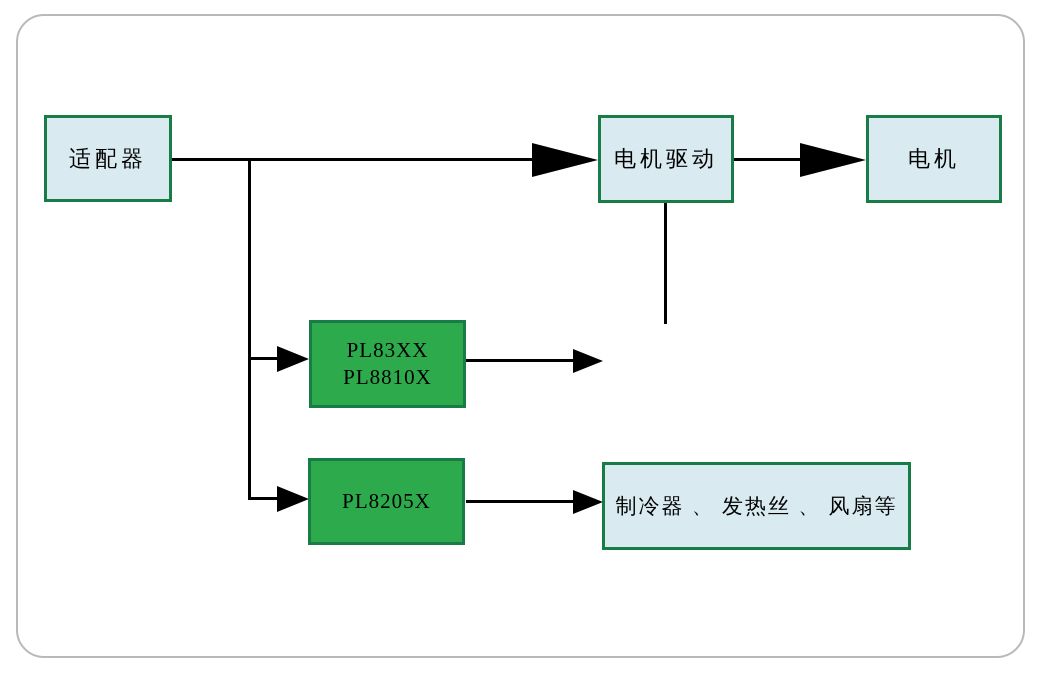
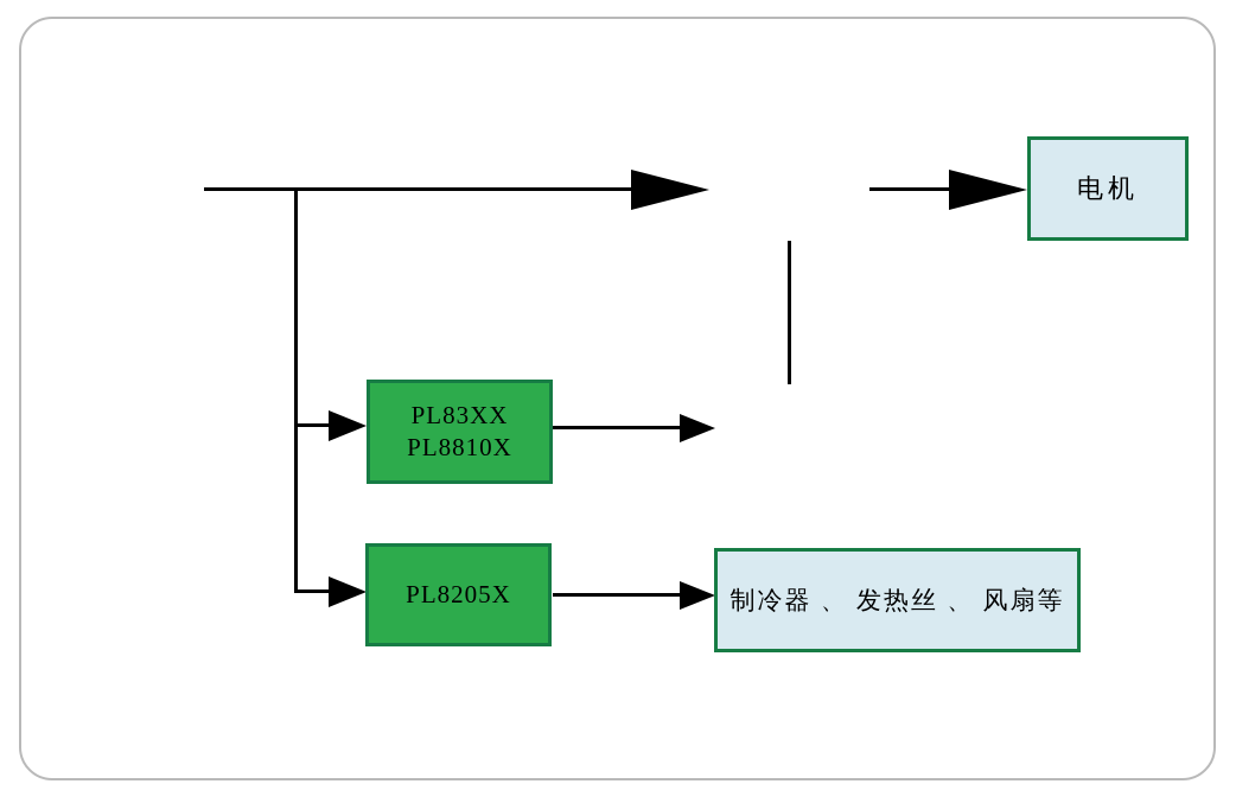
- 适配器
- 电机驱动
  电机
  PL83XX
  PL8810X
  PL8205X
  制冷器 、 发热丝 、 风扇等
